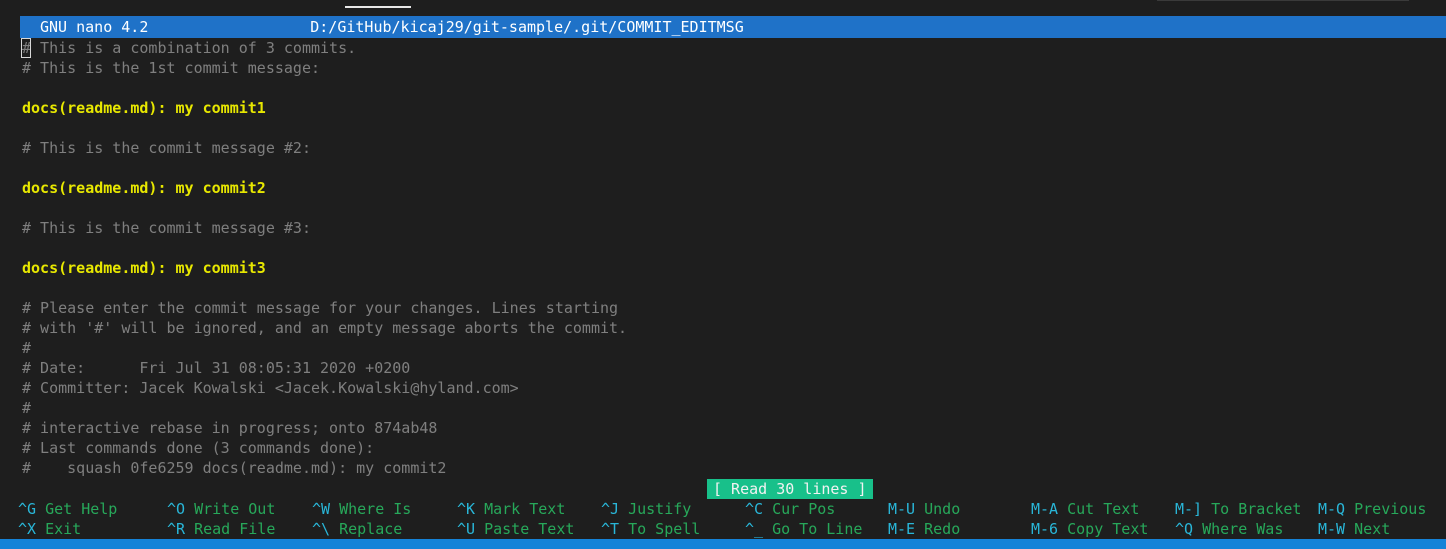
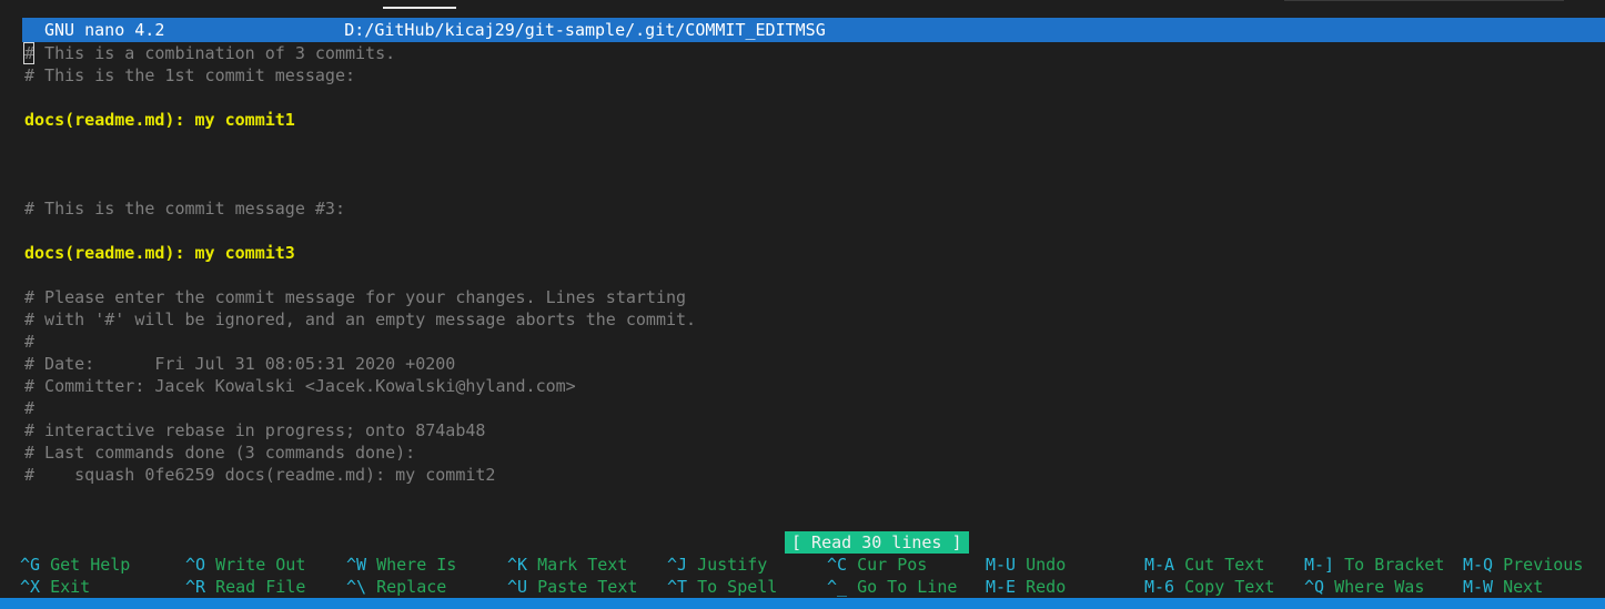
  GNU nano 4.2
  D:/GitHub/kicaj29/git-sample/.git/COMMIT_EDITMSG
  # This is a combination of 3 commits.
  # This is the 1st commit message:
  docs(readme.md): my commit1
- # This is the commit message #2:
- docs(readme.md): my commit2
  # This is the commit message #3:
  docs(readme.md): my commit3
  # Please enter the commit message for your changes. Lines starting
  # with '#' will be ignored, and an empty message aborts the commit.
  #
  # Date: Fri Jul 31 08:05:31 2020 +0200
  # Committer: Jacek Kowalski <Jacek.Kowalski@hyland.com>
  #
  # interactive rebase in progress; onto 874ab48
  # Last commands done (3 commands done):
  # squash 0fe6259 docs(readme.md): my commit2
  [ Read 30 lines ]
  ^G Get Help
  ^O Write Out
  ^W Where Is
  ^K Mark Text
  ^J Justify
  ^C Cur Pos
  M-U Undo
  M-A Cut Text
  M-] To Bracket
  M-Q Previous
  ^X Exit
  ^R Read File
  ^\ Replace
  ^U Paste Text
  ^T To Spell
  ^_ Go To Line
  M-E Redo
  M-6 Copy Text
  ^Q Where Was
  M-W Next
